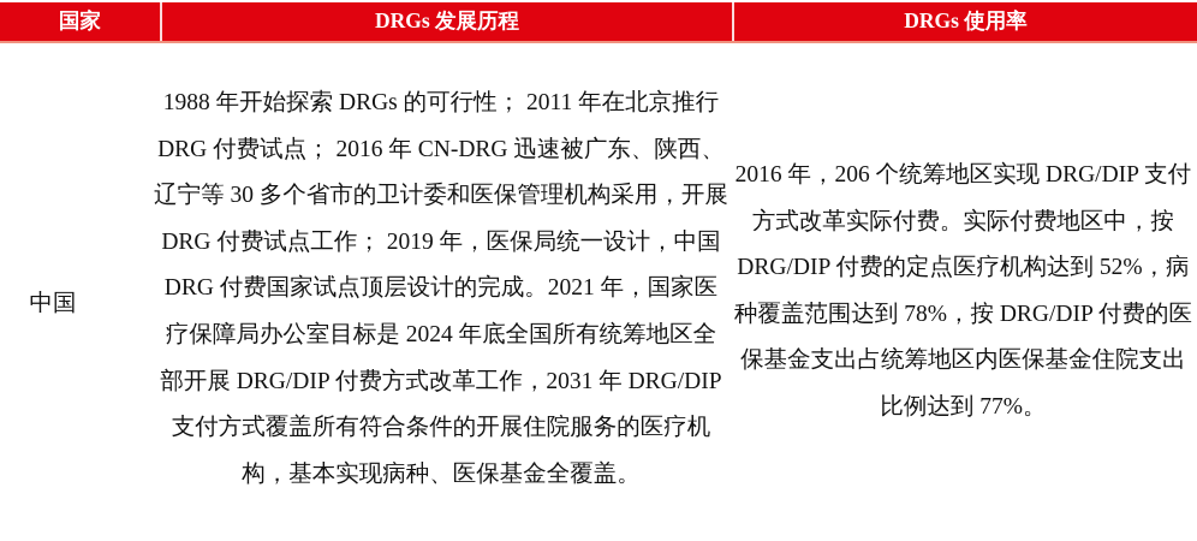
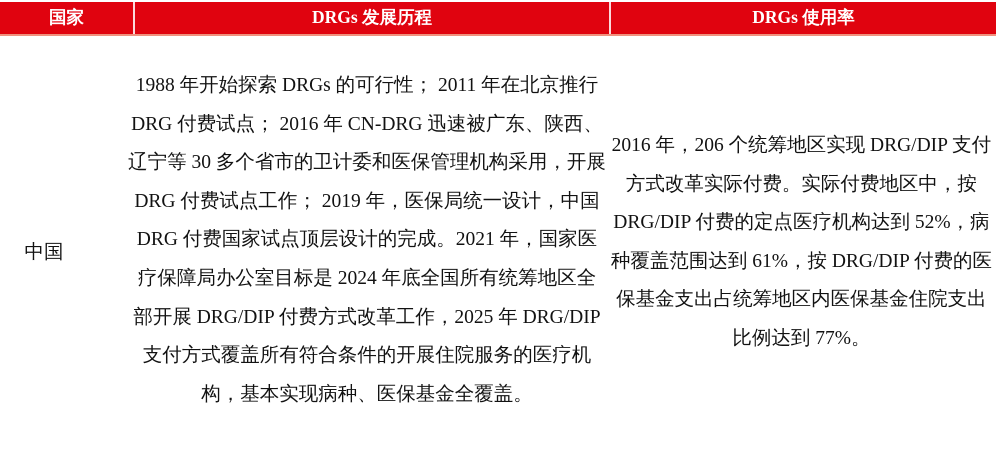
  国家
  DRGs 发展历程
  DRGs 使用率
  中国
  1988 年开始探索 DRGs 的可行性； 2011 年在北京推行
  DRG 付费试点； 2016 年 CN-DRG 迅速被广东、陕西、
  辽宁等 30 多个省市的卫计委和医保管理机构采用，开展
  DRG 付费试点工作； 2019 年，医保局统一设计，中国
  DRG 付费国家试点顶层设计的完成。2021 年，国家医
  疗保障局办公室目标是 2024 年底全国所有统筹地区全
- 部开展 DRG/DIP 付费方式改革工作，2031 年 DRG/DIP
+ 部开展 DRG/DIP 付费方式改革工作，2025 年 DRG/DIP
  支付方式覆盖所有符合条件的开展住院服务的医疗机
  构，基本实现病种、医保基金全覆盖。
  2016 年，206 个统筹地区实现 DRG/DIP 支付
  方式改革实际付费。实际付费地区中，按
  DRG/DIP 付费的定点医疗机构达到 52%，病
- 种覆盖范围达到 78%，按 DRG/DIP 付费的医
+ 种覆盖范围达到 61%，按 DRG/DIP 付费的医
  保基金支出占统筹地区内医保基金住院支出
  比例达到 77%。
